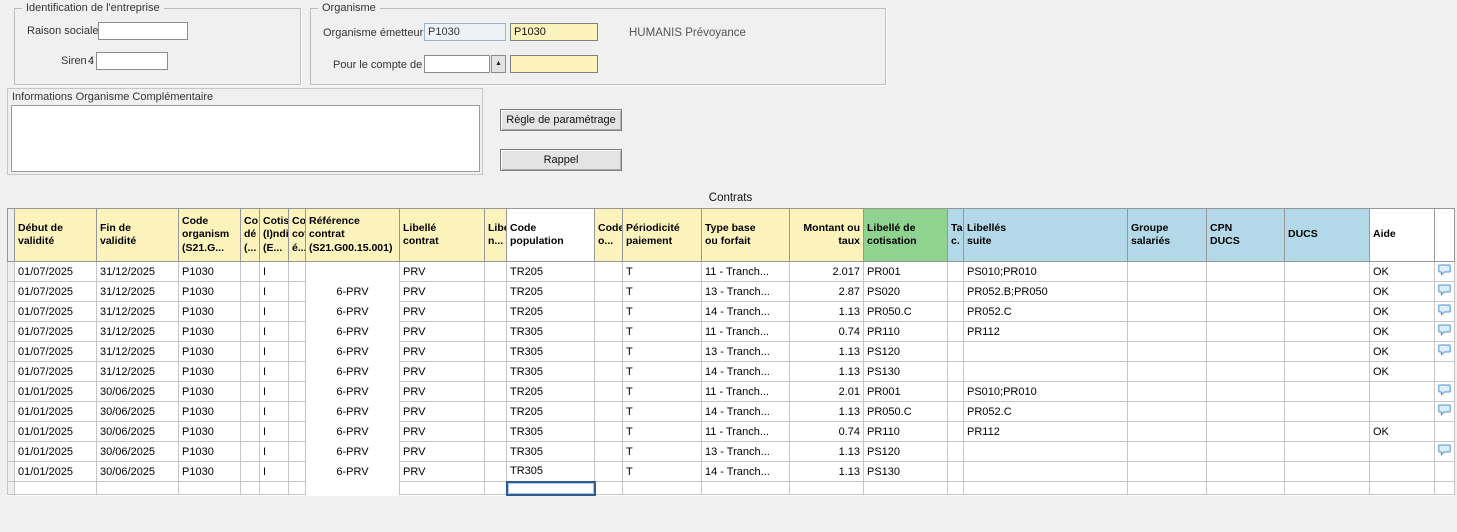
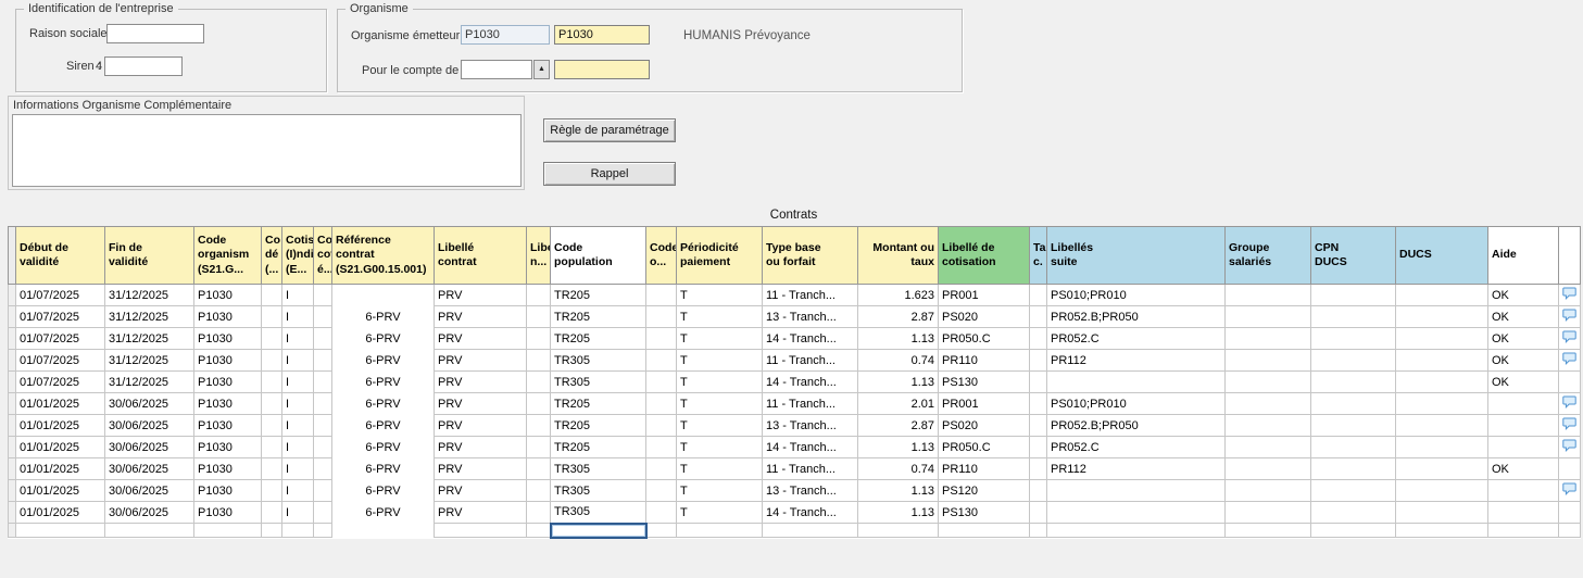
  Identification de l'entreprise
  Raison sociale
  Siren :
  4
  Organisme
  Organisme émetteur
  P1030
  P1030
  HUMANIS Prévoyance
  Pour le compte de
  Informations Organisme Complémentaire
  Règle de paramétrage
  Rappel
  Contrats
  	Début de validité	Fin de validité	Code organism (S21.G...	Co dé (...	Cotis (I)ndi (E...	Co co é..	Référence contrat (S21.G00.15.001)	Libellé contrat	Lib n...	Code population	Code o...	Périodicité paiement	Type base ou forfait	Montant ou taux	Libellé de cotisation	Ta c.	Libellés suite	Groupe salariés	CPN DUCS	DUCS	Aide
- 	01/07/2025	31/12/2025	P1030		I			PRV		TR205		T	11 - Tranch...	2.017	PR001		PS010;PR010				OK
+ 	01/07/2025	31/12/2025	P1030		I			PRV		TR205		T	11 - Tranch...	1.623	PR001		PS010;PR010				OK
  	01/07/2025	31/12/2025	P1030		I		6-PRV	PRV		TR205		T	13 - Tranch...	2.87	PS020		PR052.B;PR050				OK
  	01/07/2025	31/12/2025	P1030		I		6-PRV	PRV		TR205		T	14 - Tranch...	1.13	PR050.C		PR052.C				OK
  	01/07/2025	31/12/2025	P1030		I		6-PRV	PRV		TR305		T	11 - Tranch...	0.74	PR110		PR112				OK
- 	01/07/2025	31/12/2025	P1030		I		6-PRV	PRV		TR305		T	13 - Tranch...	1.13	PS120						OK
  	01/07/2025	31/12/2025	P1030		I		6-PRV	PRV		TR305		T	14 - Tranch...	1.13	PS130						OK
  	01/01/2025	30/06/2025	P1030		I		6-PRV	PRV		TR205		T	11 - Tranch...	2.01	PR001		PS010;PR010
+ 	01/01/2025	30/06/2025	P1030		I		6-PRV	PRV		TR205		T	13 - Tranch...	2.87	PS020		PR052.B;PR050
  	01/01/2025	30/06/2025	P1030		I		6-PRV	PRV		TR205		T	14 - Tranch...	1.13	PR050.C		PR052.C
  	01/01/2025	30/06/2025	P1030		I		6-PRV	PRV		TR305		T	11 - Tranch...	0.74	PR110		PR112				OK
  	01/01/2025	30/06/2025	P1030		I		6-PRV	PRV		TR305		T	13 - Tranch...	1.13	PS120
  	01/01/2025	30/06/2025	P1030		I		6-PRV	PRV		TR305		T	14 - Tranch...	1.13	PS130
